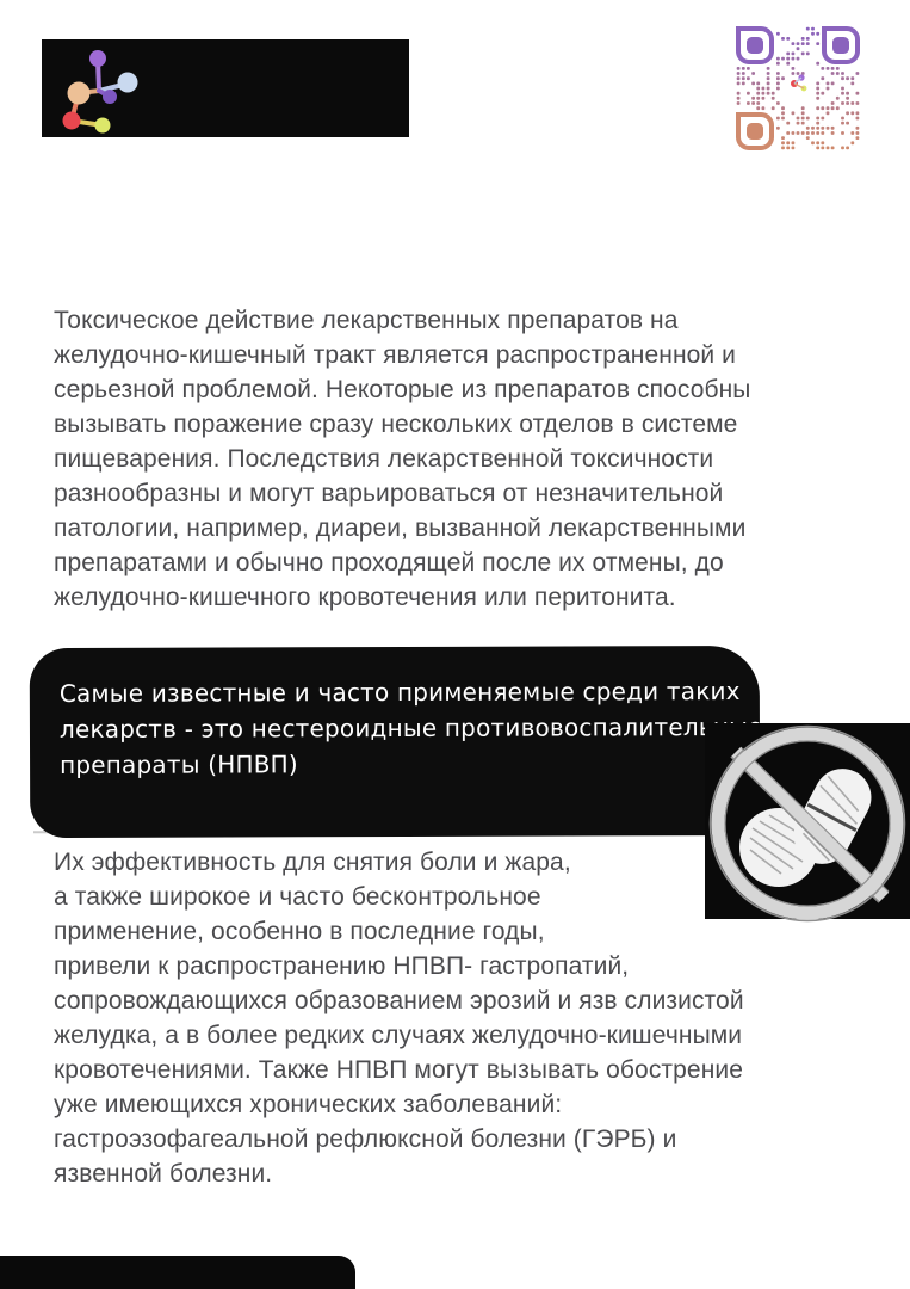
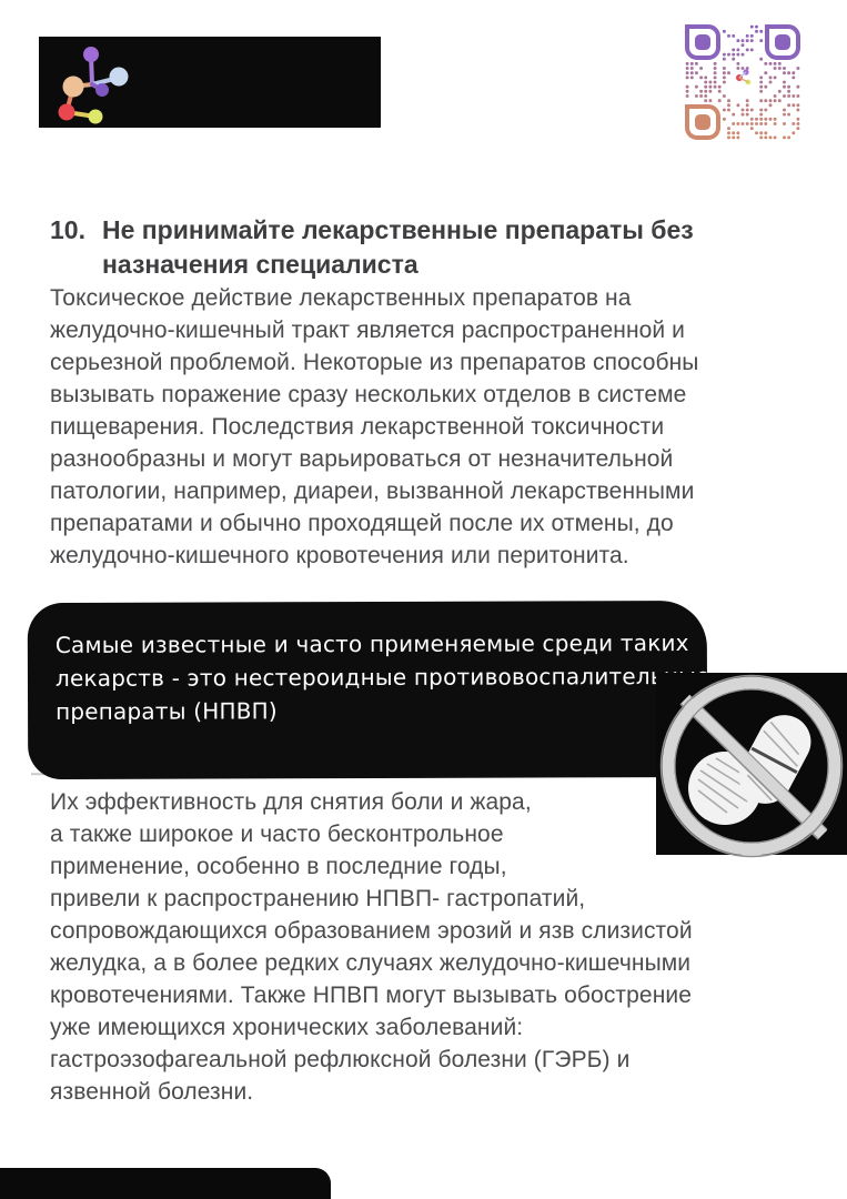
+ 10.
+ Не принимайте лекарственные препараты без
+ назначения специалиста
  Токсическое действие лекарственных препаратов на
  желудочно-кишечный тракт является распространенной и
  серьезной проблемой. Некоторые из препаратов способны
  вызывать поражение сразу нескольких отделов в системе
  пищеварения. Последствия лекарственной токсичности
  разнообразны и могут варьироваться от незначительной
  патологии, например, диареи, вызванной лекарственными
  препаратами и обычно проходящей после их отмены, до
  желудочно-кишечного кровотечения или перитонита.
  Самые известные и часто применяемые среди таких
  лекарств - это нестероидные противовоспалител
  препараты (НПВП)
  Их эффективность для снятия боли и жара,
  а также широкое и часто бесконтрольное
  применение, особенно в последние годы,
  привели к распространению НПВП- гастропатий,
  сопровождающихся образованием эрозий и язв слизистой
  желудка, а в более редких случаях желудочно-кишечными
  кровотечениями. Также НПВП могут вызывать обострение
  уже имеющихся хронических заболеваний:
  гастроэзофагеальной рефлюксной болезни (ГЭРБ) и
  язвенной болезни.
